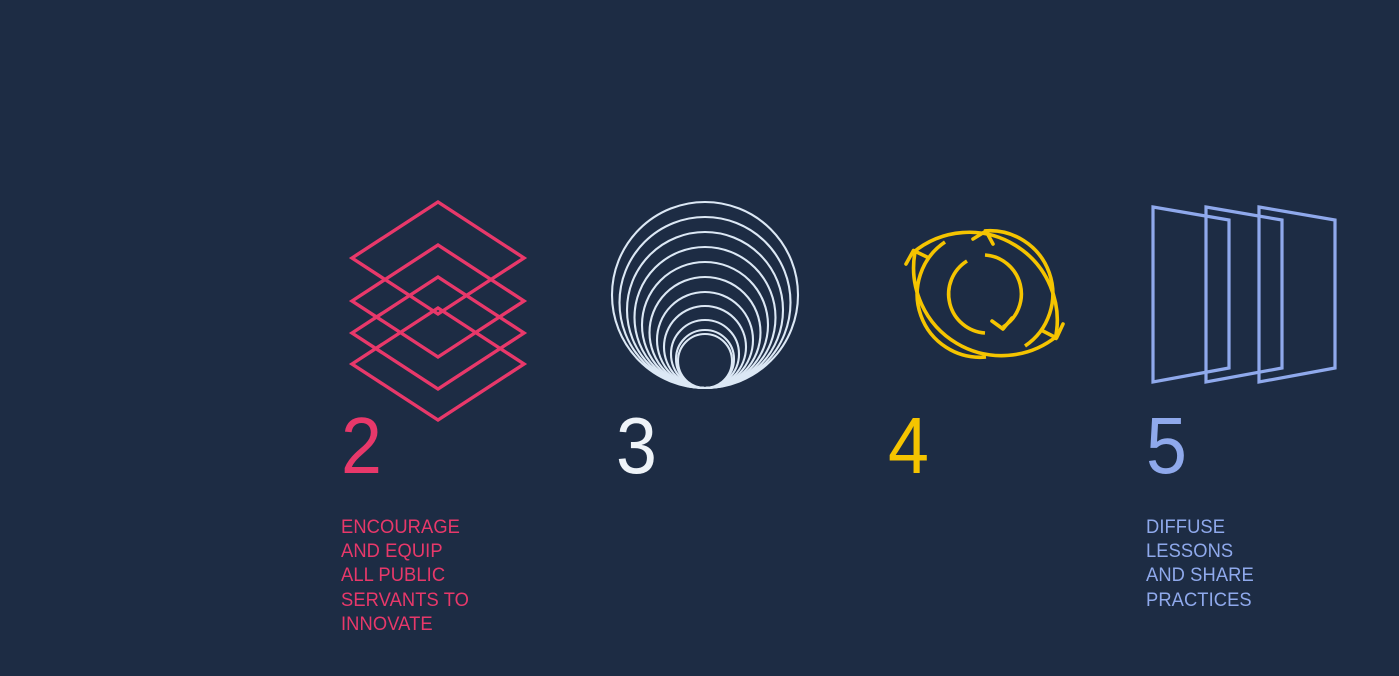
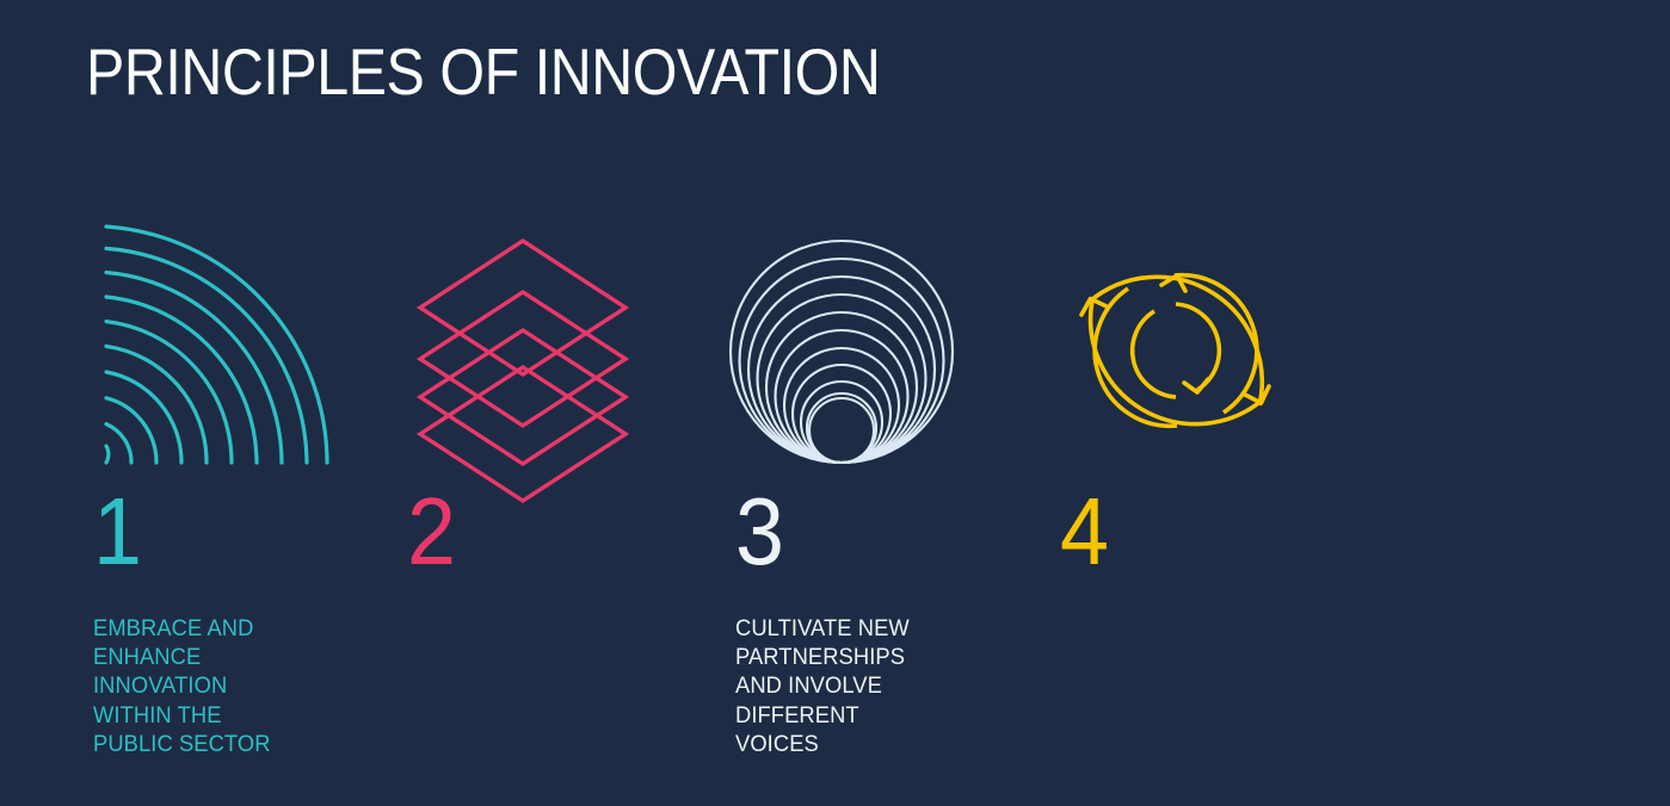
+ PRINCIPLES OF INNOVATION
+ 1
+ EMBRACE AND
+ ENHANCE
+ INNOVATION
+ WITHIN THE
+ PUBLIC SECTOR
  2
- ENCOURAGE
- AND EQUIP
- ALL PUBLIC
- SERVANTS TO
- INNOVATE
  3
+ CULTIVATE NEW
+ PARTNERSHIPS
+ AND INVOLVE
+ DIFFERENT
+ VOICES
  4
- 5
- DIFFUSE
- LESSONS
- AND SHARE
- PRACTICES
